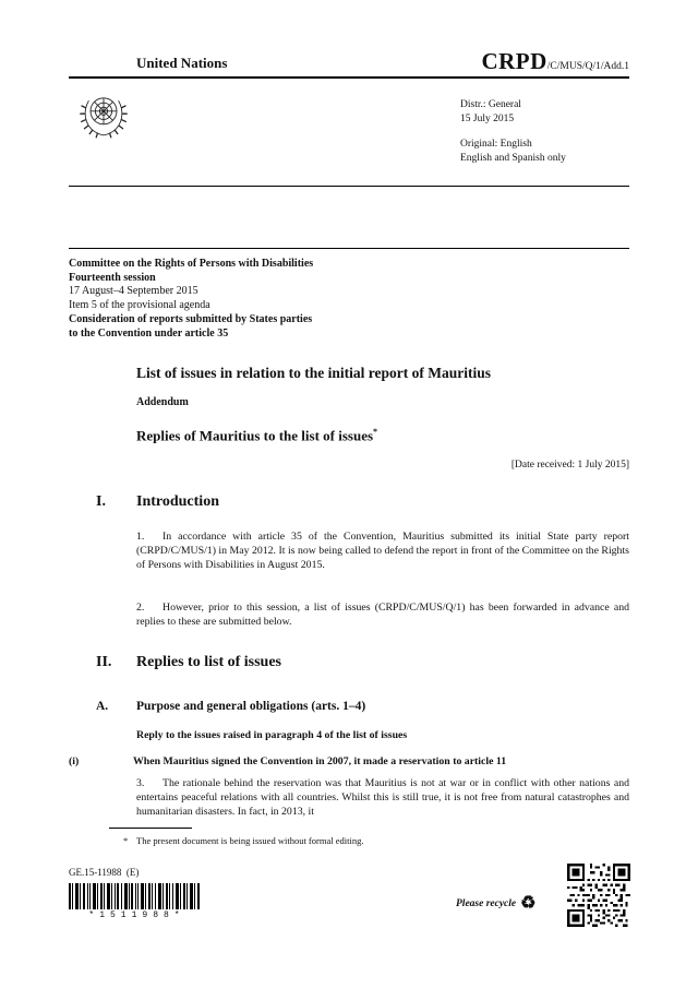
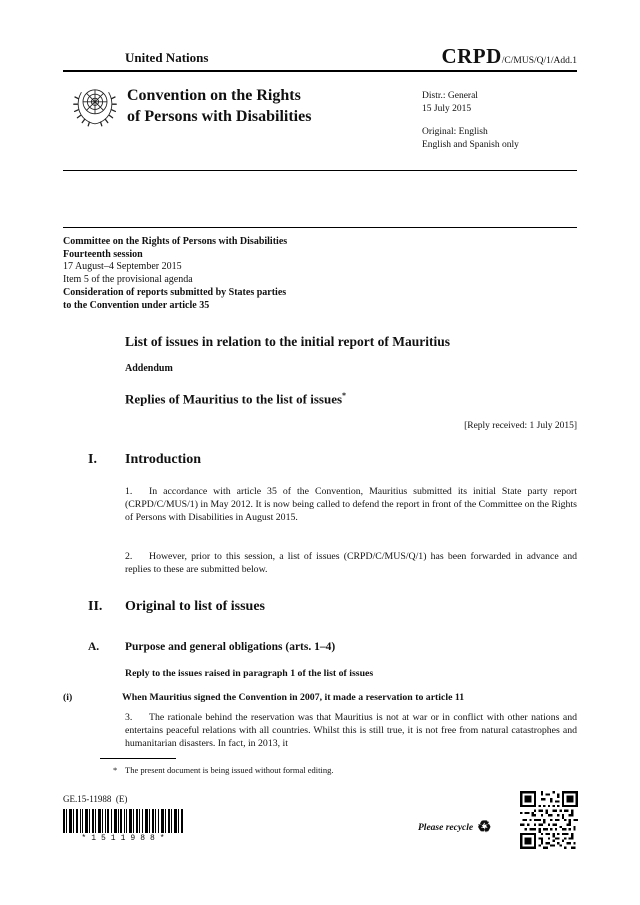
  United Nations
  CRPD
  /C/MUS/Q/1/Add.1
+ Convention on the Rights
+ of Persons with Disabilities
  Distr.: General
  15 July 2015
  Original: English
  English and Spanish only
  Committee on the Rights of Persons with Disabilities
  Fourteenth session
  17 August–4 September 2015
  Item 5 of the provisional agenda
  Consideration of reports submitted by States parties
  to the Convention under article 35
  List of issues in relation to the initial report of Mauritius
  Addendum
  Replies of Mauritius to the list of issues*
- [Date received: 1 July 2015]
+ [Reply received: 1 July 2015]
  I.
  Introduction
  1. In accordance with article 35 of the Convention, Mauritius submitted its initial State party report (CRPD/C/MUS/1) in May 2012. It is now being called to defend the report in front of the Committee on the Rights of Persons with Disabilities in August 2015.
  2. However, prior to this session, a list of issues (CRPD/C/MUS/Q/1) has been forwarded in advance and replies to these are submitted below.
  II.
- Replies to list of issues
+ Original to list of issues
  A.
  Purpose and general obligations (arts. 1–4)
- Reply to the issues raised in paragraph 4 of the list of issues
+ Reply to the issues raised in paragraph 1 of the list of issues
  (i)
  When Mauritius signed the Convention in 2007, it made a reservation to article 11
  3. The rationale behind the reservation was that Mauritius is not at war or in conflict with other nations and entertains peaceful relations with all countries. Whilst this is still true, it is not free from natural catastrophes and humanitarian disasters. In fact, in 2013, it
  * The present document is being issued without formal editing.
  GE.15-11988 (E)
  *1511988*
  Please recycle
  ♻
